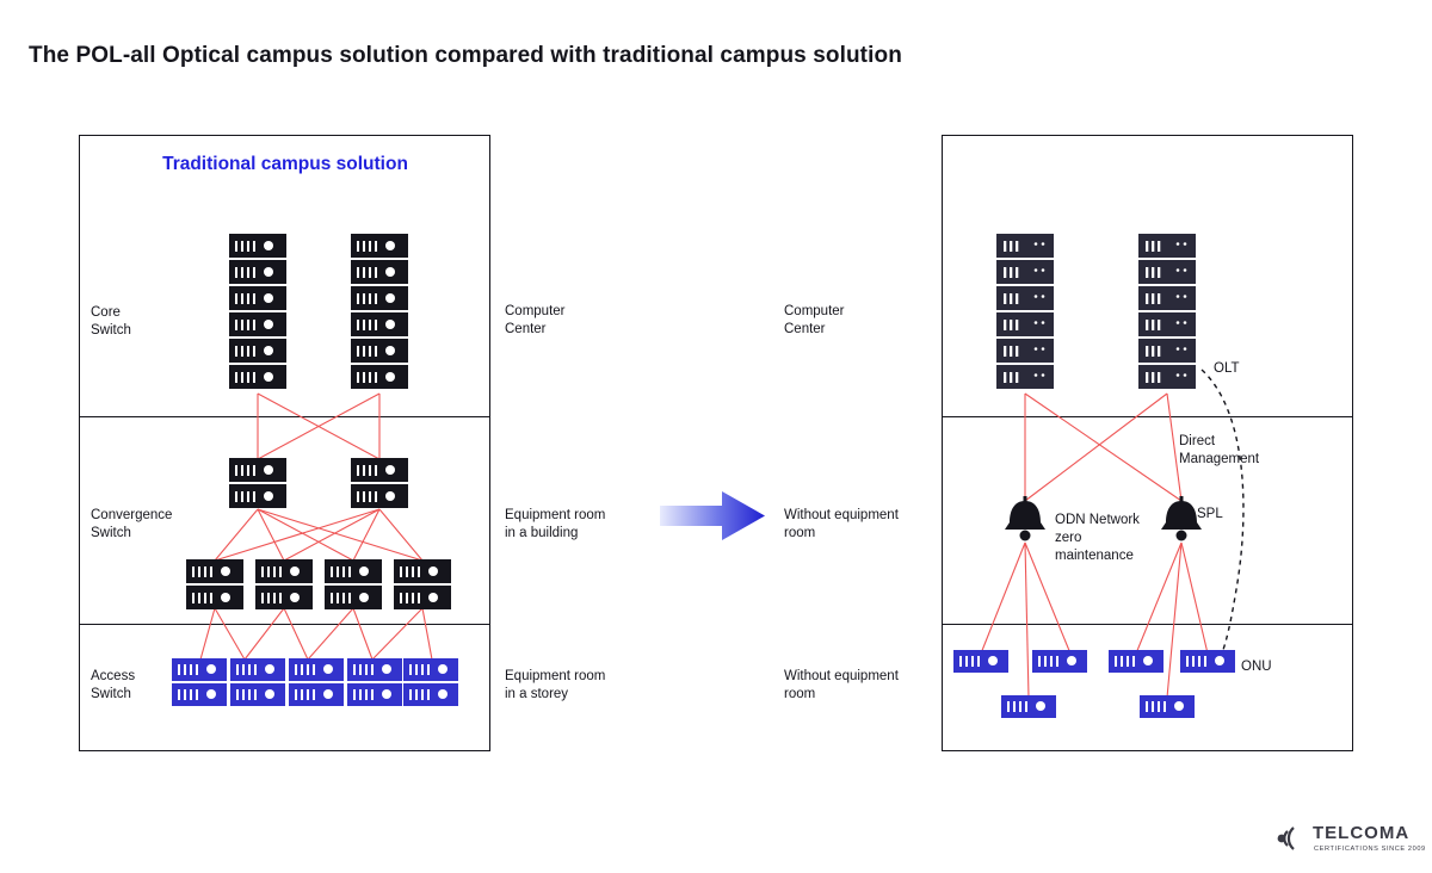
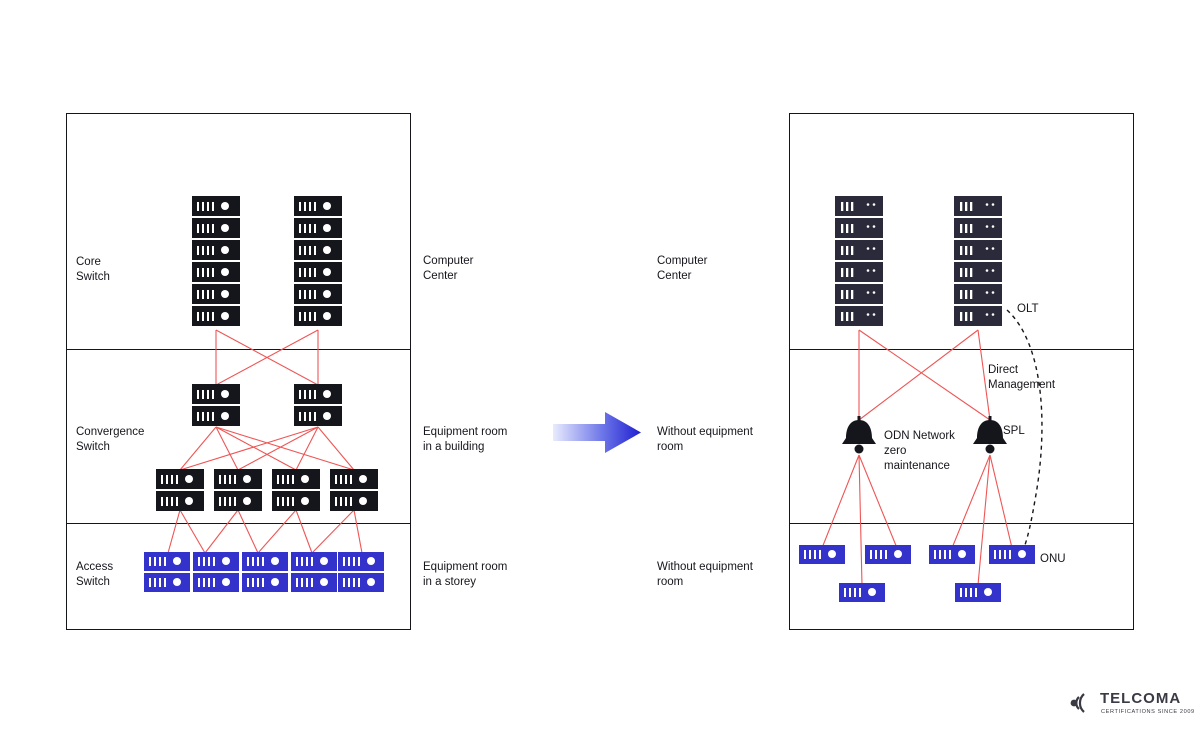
- The POL-all Optical campus solution compared with traditional campus solution
- Traditional campus solution
  Core
  Switch
  Convergence
  Switch
  Access
  Switch
  Computer
  Center
  Equipment room
  in a building
  Equipment room
  in a storey
  Computer
  Center
  Without equipment
  room
  Without equipment
  room
  OLT
  SPL
  ONU
  ODN Network
  zero
  maintenance
  Direct
  Management
  TELCOMA
